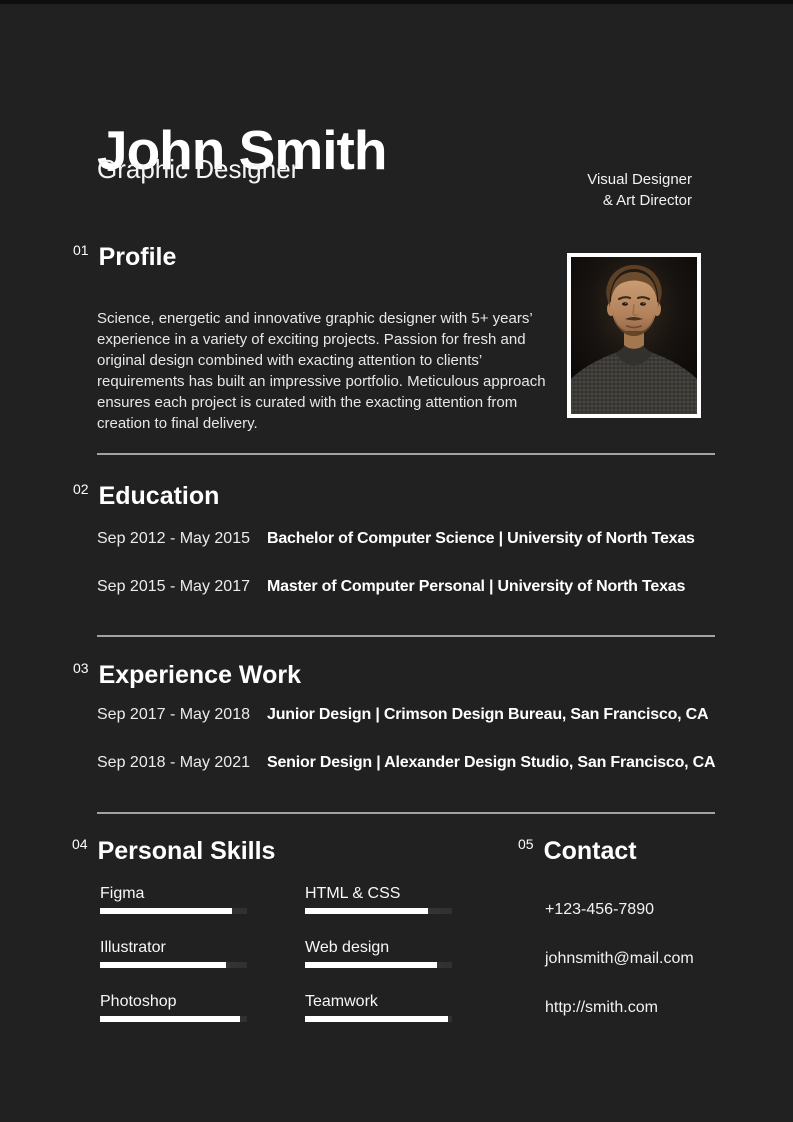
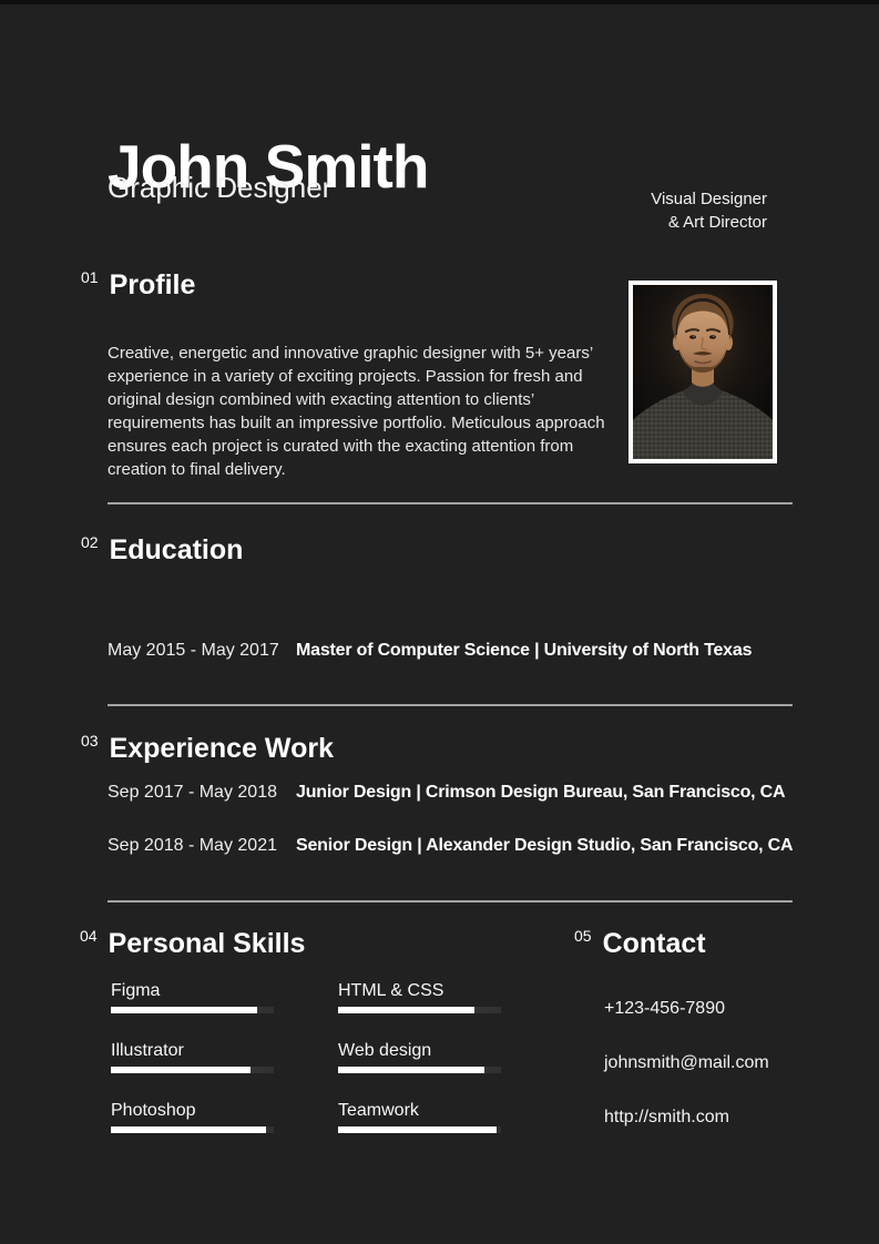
  John Smith
  Graphic Designer
  Visual Designer
  & Art Director
  01
  Profile
- Science, energetic and innovative graphic designer with 5+ years’ experience in a variety of exciting projects. Passion for fresh and original design combined with exacting attention to clients’ requirements has built an impressive portfolio. Meticulous approach ensures each project is curated with the exacting attention from creation to final delivery.
+ Creative, energetic and innovative graphic designer with 5+ years’ experience in a variety of exciting projects. Passion for fresh and original design combined with exacting attention to clients’ requirements has built an impressive portfolio. Meticulous approach ensures each project is curated with the exacting attention from creation to final delivery.
  02
  Education
- Sep 2012 - May 2015
- Bachelor of Computer Science | University of North Texas
- Sep 2015 - May 2017
+ May 2015 - May 2017
- Master of Computer Personal | University of North Texas
+ Master of Computer Science | University of North Texas
  03
  Experience Work
  Sep 2017 - May 2018
  Junior Design | Crimson Design Bureau, San Francisco, CA
  Sep 2018 - May 2021
  Senior Design | Alexander Design Studio, San Francisco, CA
  04
  Personal Skills
  Figma
  Illustrator
  Photoshop
  HTML & CSS
  Web design
  Teamwork
  05
  Contact
  +123-456-7890
  johnsmith@mail.com
  http://smith.com
